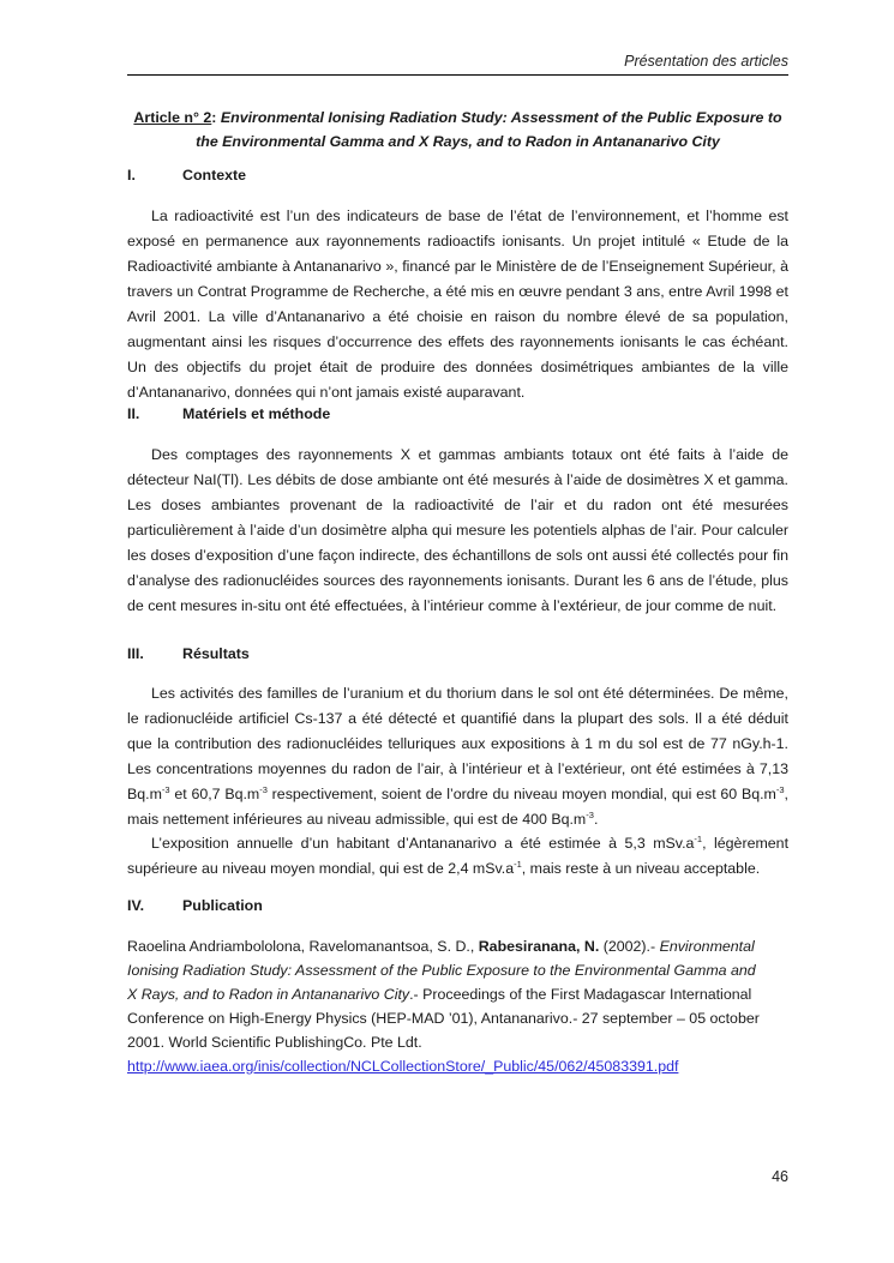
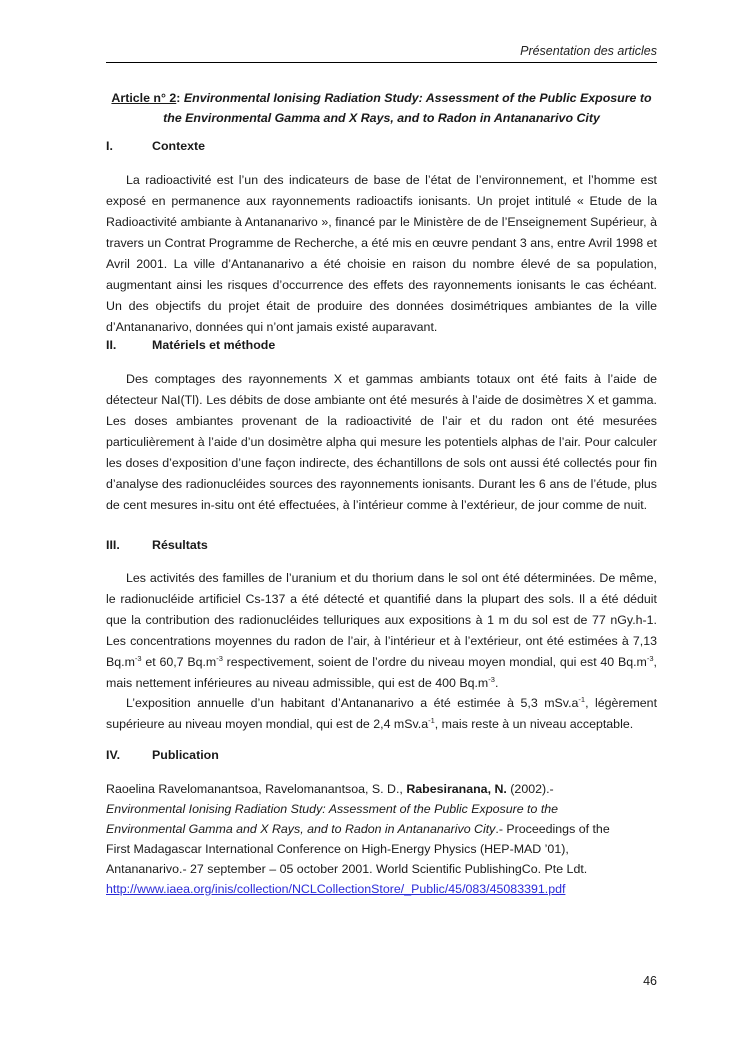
  Présentation des articles
  Article n° 2: Environmental Ionising Radiation Study: Assessment of the Public Exposure to the Environmental Gamma and X Rays, and to Radon in Antananarivo City
  I. Contexte
  La radioactivité est l’un des indicateurs de base de l’état de l’environnement, et l’homme est exposé en permanence aux rayonnements radioactifs ionisants. Un projet intitulé « Etude de la Radioactivité ambiante à Antananarivo », financé par le Ministère de de l’Enseignement Supérieur, à travers un Contrat Programme de Recherche, a été mis en œuvre pendant 3 ans, entre Avril 1998 et Avril 2001. La ville d’Antananarivo a été choisie en raison du nombre élevé de sa population, augmentant ainsi les risques d’occurrence des effets des rayonnements ionisants le cas échéant. Un des objectifs du projet était de produire des données dosimétriques ambiantes de la ville d’Antananarivo, données qui n’ont jamais existé auparavant.
  II. Matériels et méthode
  Des comptages des rayonnements X et gammas ambiants totaux ont été faits à l’aide de détecteur NaI(Tl). Les débits de dose ambiante ont été mesurés à l’aide de dosimètres X et gamma. Les doses ambiantes provenant de la radioactivité de l’air et du radon ont été mesurées particulièrement à l’aide d’un dosimètre alpha qui mesure les potentiels alphas de l’air. Pour calculer les doses d’exposition d’une façon indirecte, des échantillons de sols ont aussi été collectés pour fin d’analyse des radionucléides sources des rayonnements ionisants. Durant les 6 ans de l’étude, plus de cent mesures in-situ ont été effectuées, à l’intérieur comme à l’extérieur, de jour comme de nuit.
  III. Résultats
- Les activités des familles de l’uranium et du thorium dans le sol ont été déterminées. De même, le radionucléide artificiel Cs-137 a été détecté et quantifié dans la plupart des sols. Il a été déduit que la contribution des radionucléides telluriques aux expositions à 1 m du sol est de 77 nGy.h-1. Les concentrations moyennes du radon de l’air, à l’intérieur et à l’extérieur, ont été estimées à 7,13 Bq.m-3 et 60,7 Bq.m-3 respectivement, soient de l’ordre du niveau moyen mondial, qui est 60 Bq.m-3, mais nettement inférieures au niveau admissible, qui est de 400 Bq.m-3.
+ Les activités des familles de l’uranium et du thorium dans le sol ont été déterminées. De même, le radionucléide artificiel Cs-137 a été détecté et quantifié dans la plupart des sols. Il a été déduit que la contribution des radionucléides telluriques aux expositions à 1 m du sol est de 77 nGy.h-1. Les concentrations moyennes du radon de l’air, à l’intérieur et à l’extérieur, ont été estimées à 7,13 Bq.m-3 et 60,7 Bq.m-3 respectivement, soient de l’ordre du niveau moyen mondial, qui est 40 Bq.m-3, mais nettement inférieures au niveau admissible, qui est de 400 Bq.m-3.
  L’exposition annuelle d’un habitant d’Antananarivo a été estimée à 5,3 mSv.a-1, légèrement supérieure au niveau moyen mondial, qui est de 2,4 mSv.a-1, mais reste à un niveau acceptable.
  IV. Publication
- Raoelina Andriambololona, Ravelomanantsoa, S. D., Rabesiranana, N. (2002).- Environmental Ionising Radiation Study: Assessment of the Public Exposure to the Environmental Gamma and X Rays, and to Radon in Antananarivo City.- Proceedings of the First Madagascar International Conference on High-Energy Physics (HEP-MAD ’01), Antananarivo.- 27 september – 05 october 2001. World Scientific PublishingCo. Pte Ldt.
+ Raoelina Ravelomanantsoa, Ravelomanantsoa, S. D., Rabesiranana, N. (2002).- Environmental Ionising Radiation Study: Assessment of the Public Exposure to the Environmental Gamma and X Rays, and to Radon in Antananarivo City.- Proceedings of the First Madagascar International Conference on High-Energy Physics (HEP-MAD ’01), Antananarivo.- 27 september – 05 october 2001. World Scientific PublishingCo. Pte Ldt.
- http://www.iaea.org/inis/collection/NCLCollectionStore/_Public/45/062/45083391.pdf
+ http://www.iaea.org/inis/collection/NCLCollectionStore/_Public/45/083/45083391.pdf
  46
